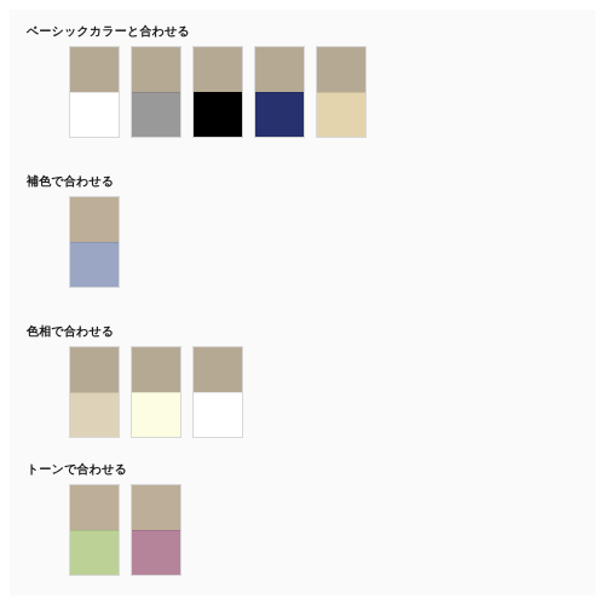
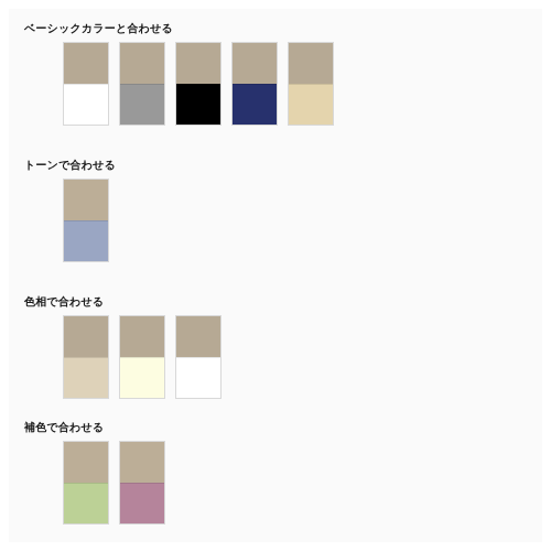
  ベーシックカラーと合わせる
- 補色で合わせる
+ トーンで合わせる
  色相で合わせる
- トーンで合わせる
+ 補色で合わせる
